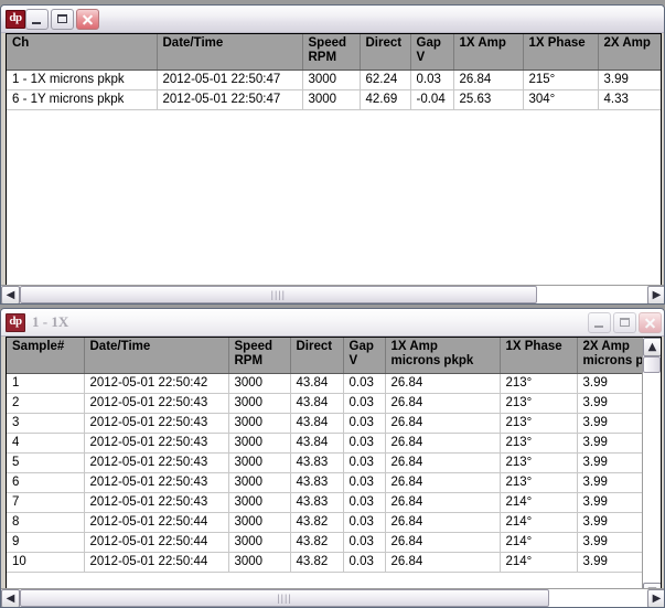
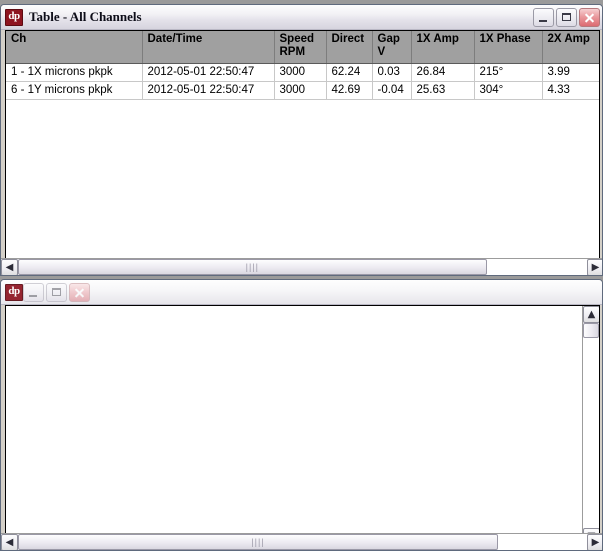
  dp
+ Table - All Channels
  Ch	Date/Time	SpeedRPM	Direct	GapV	1X Amp	1X Phase	2X Amp
  1 - 1X microns pkpk	2012-05-01 22:50:47	3000	62.24	0.03	26.84	215°	3.99
  6 - 1Y microns pkpk	2012-05-01 22:50:47	3000	42.69	-0.04	25.63	304°	4.33
  ◀
  ||||
  ▶
  dp
- 1 - 1X
- Sample#	Date/Time	SpeedRPM	Direct	GapV	1X Ampmicrons pkpk	1X Phase	2X Ampmicrons p
- 1	2012-05-01 22:50:42	3000	43.84	0.03	26.84	213°	3.99
- 2	2012-05-01 22:50:43	3000	43.84	0.03	26.84	213°	3.99
- 3	2012-05-01 22:50:43	3000	43.84	0.03	26.84	213°	3.99
- 4	2012-05-01 22:50:43	3000	43.84	0.03	26.84	213°	3.99
- 5	2012-05-01 22:50:43	3000	43.83	0.03	26.84	213°	3.99
- 6	2012-05-01 22:50:43	3000	43.83	0.03	26.84	213°	3.99
- 7	2012-05-01 22:50:43	3000	43.83	0.03	26.84	214°	3.99
- 8	2012-05-01 22:50:44	3000	43.82	0.03	26.84	214°	3.99
- 9	2012-05-01 22:50:44	3000	43.82	0.03	26.84	214°	3.99
- 10	2012-05-01 22:50:44	3000	43.82	0.03	26.84	214°	3.99
  ▲
  ◀
  ||||
  ▶
